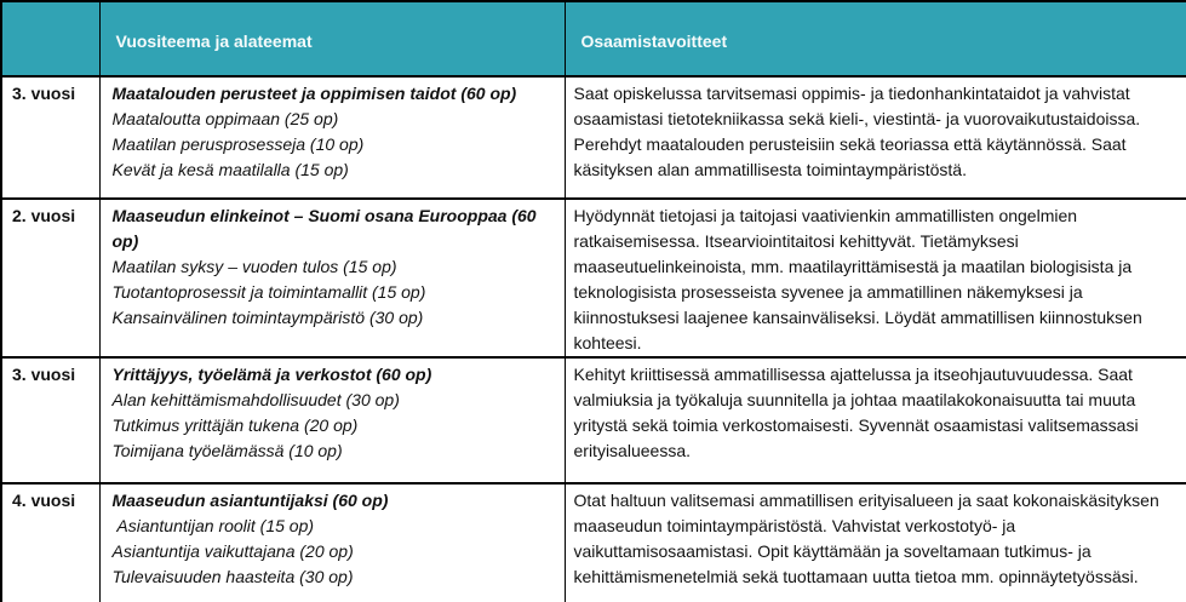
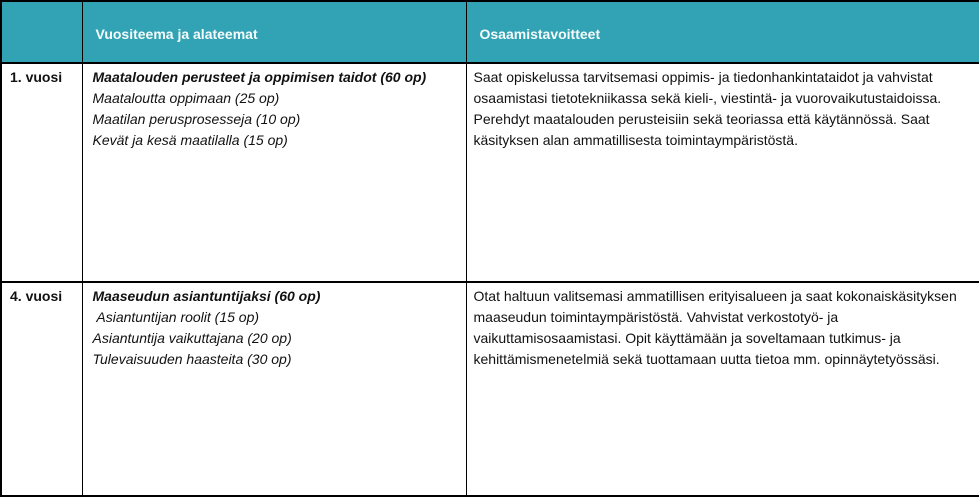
  	Vuositeema ja alateemat	Osaamistavoitteet
- 3. vuosi	Maatalouden perusteet ja oppimisen taidot (60 op) Maataloutta oppimaan (25 op) Maatilan perusprosesseja (10 op) Kevät ja kesä maatilalla (15 op)	Saat opiskelussa tarvitsemasi oppimis- ja tiedonhankintataidot ja vahvistat osaamistasi tietotekniikassa sekä kieli-, viestintä- ja vuorovaikutustaidoissa. Perehdyt maatalouden perusteisiin sekä teoriassa että käytännössä. Saat käsityksen alan ammatillisesta toimintaympäristöstä.
+ 1. vuosi	Maatalouden perusteet ja oppimisen taidot (60 op) Maataloutta oppimaan (25 op) Maatilan perusprosesseja (10 op) Kevät ja kesä maatilalla (15 op)	Saat opiskelussa tarvitsemasi oppimis- ja tiedonhankintataidot ja vahvistat osaamistasi tietotekniikassa sekä kieli-, viestintä- ja vuorovaikutustaidoissa. Perehdyt maatalouden perusteisiin sekä teoriassa että käytännössä. Saat käsityksen alan ammatillisesta toimintaympäristöstä.
- 2. vuosi	Maaseudun elinkeinot – Suomi osana Eurooppaa (60 op) Maatilan syksy – vuoden tulos (15 op) Tuotantoprosessit ja toimintamallit (15 op) Kansainvälinen toimintaympäristö (30 op)	Hyödynnät tietojasi ja taitojasi vaativienkin ammatillisten ongelmien ratkaisemisessa. Itsearviointitaitosi kehittyvät. Tietämyksesi maaseutuelinkeinoista, mm. maatilayrittämisestä ja maatilan biologisista ja teknologisista prosesseista syvenee ja ammatillinen näkemyksesi ja kiinnostuksesi laajenee kansainväliseksi. Löydät ammatillisen kiinnostuksen kohteesi.
- 3. vuosi	Yrittäjyys, työelämä ja verkostot (60 op) Alan kehittämismahdollisuudet (30 op) Tutkimus yrittäjän tukena (20 op) Toimijana työelämässä (10 op)	Kehityt kriittisessä ammatillisessa ajattelussa ja itseohjautuvuudessa. Saat valmiuksia ja työkaluja suunnitella ja johtaa maatilakokonaisuutta tai muuta yritystä sekä toimia verkostomaisesti. Syvennät osaamistasi valitsemassasi erityisalueessa.
  4. vuosi	Maaseudun asiantuntijaksi (60 op) Asiantuntijan roolit (15 op) Asiantuntija vaikuttajana (20 op) Tulevaisuuden haasteita (30 op)	Otat haltuun valitsemasi ammatillisen erityisalueen ja saat kokonaiskäsityksen maaseudun toimintaympäristöstä. Vahvistat verkostotyö- ja vaikuttamisosaamistasi. Opit käyttämään ja soveltamaan tutkimus- ja kehittämismenetelmiä sekä tuottamaan uutta tietoa mm. opinnäytetyössäsi.
